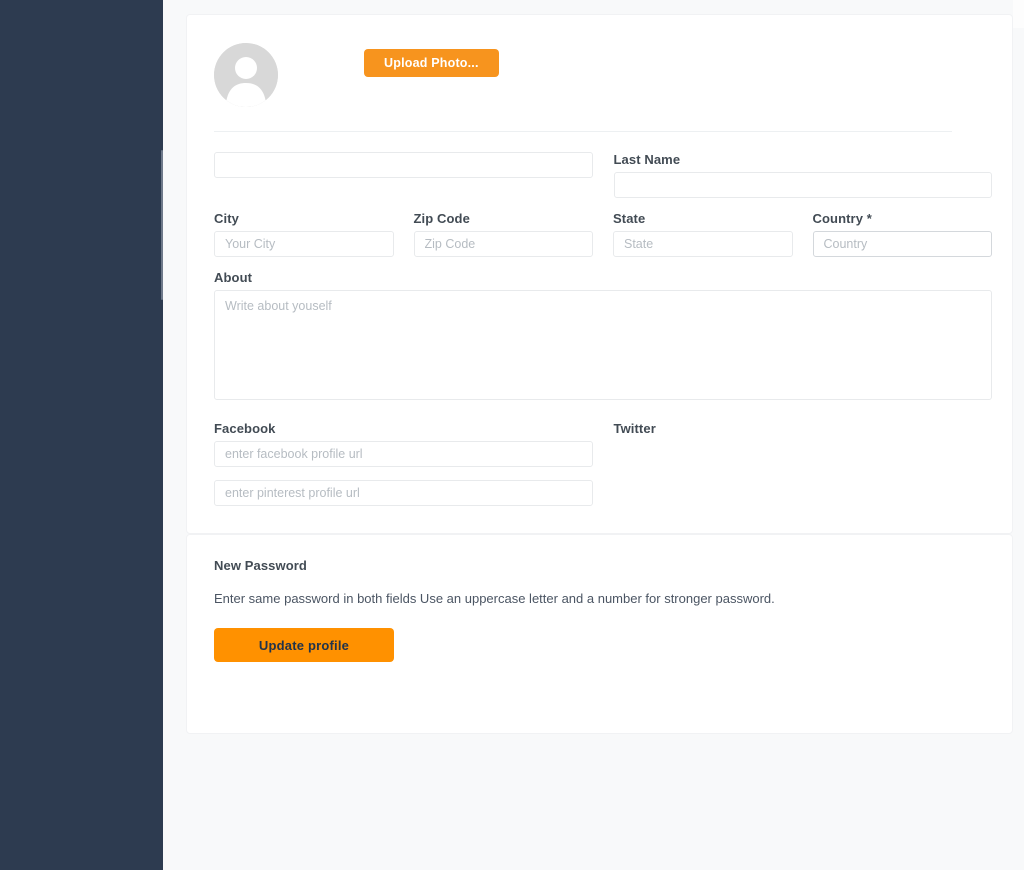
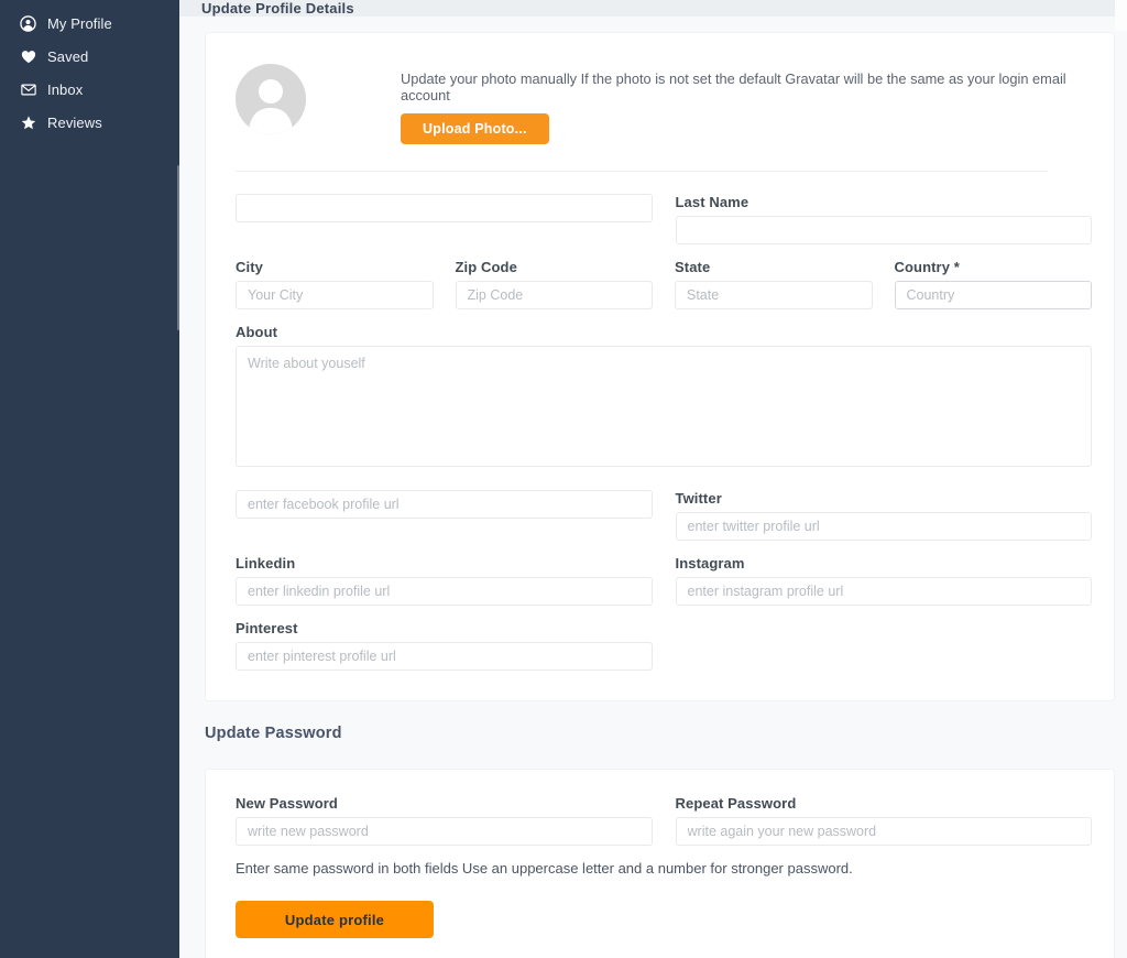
+ My Profile
+ Saved
+ Inbox
+ Reviews
+ Update Profile Details
+ Update your photo manually If the photo is not set the default Gravatar will be the same as your login email account
  Upload Photo...
  Last Name
  City
  Your City
  Zip Code
  Zip Code
  State
  State
  Country *
  Country
  About
  Write about youself
- Facebook
  enter facebook profile url
  Twitter
+ enter twitter profile url
+ Linkedin
+ enter linkedin profile url
+ Instagram
+ enter instagram profile url
+ Pinterest
  enter pinterest profile url
+ Update Password
  New Password
+ write new password
+ Repeat Password
+ write again your new password
  Enter same password in both fields Use an uppercase letter and a number for stronger password.
  Update profile
